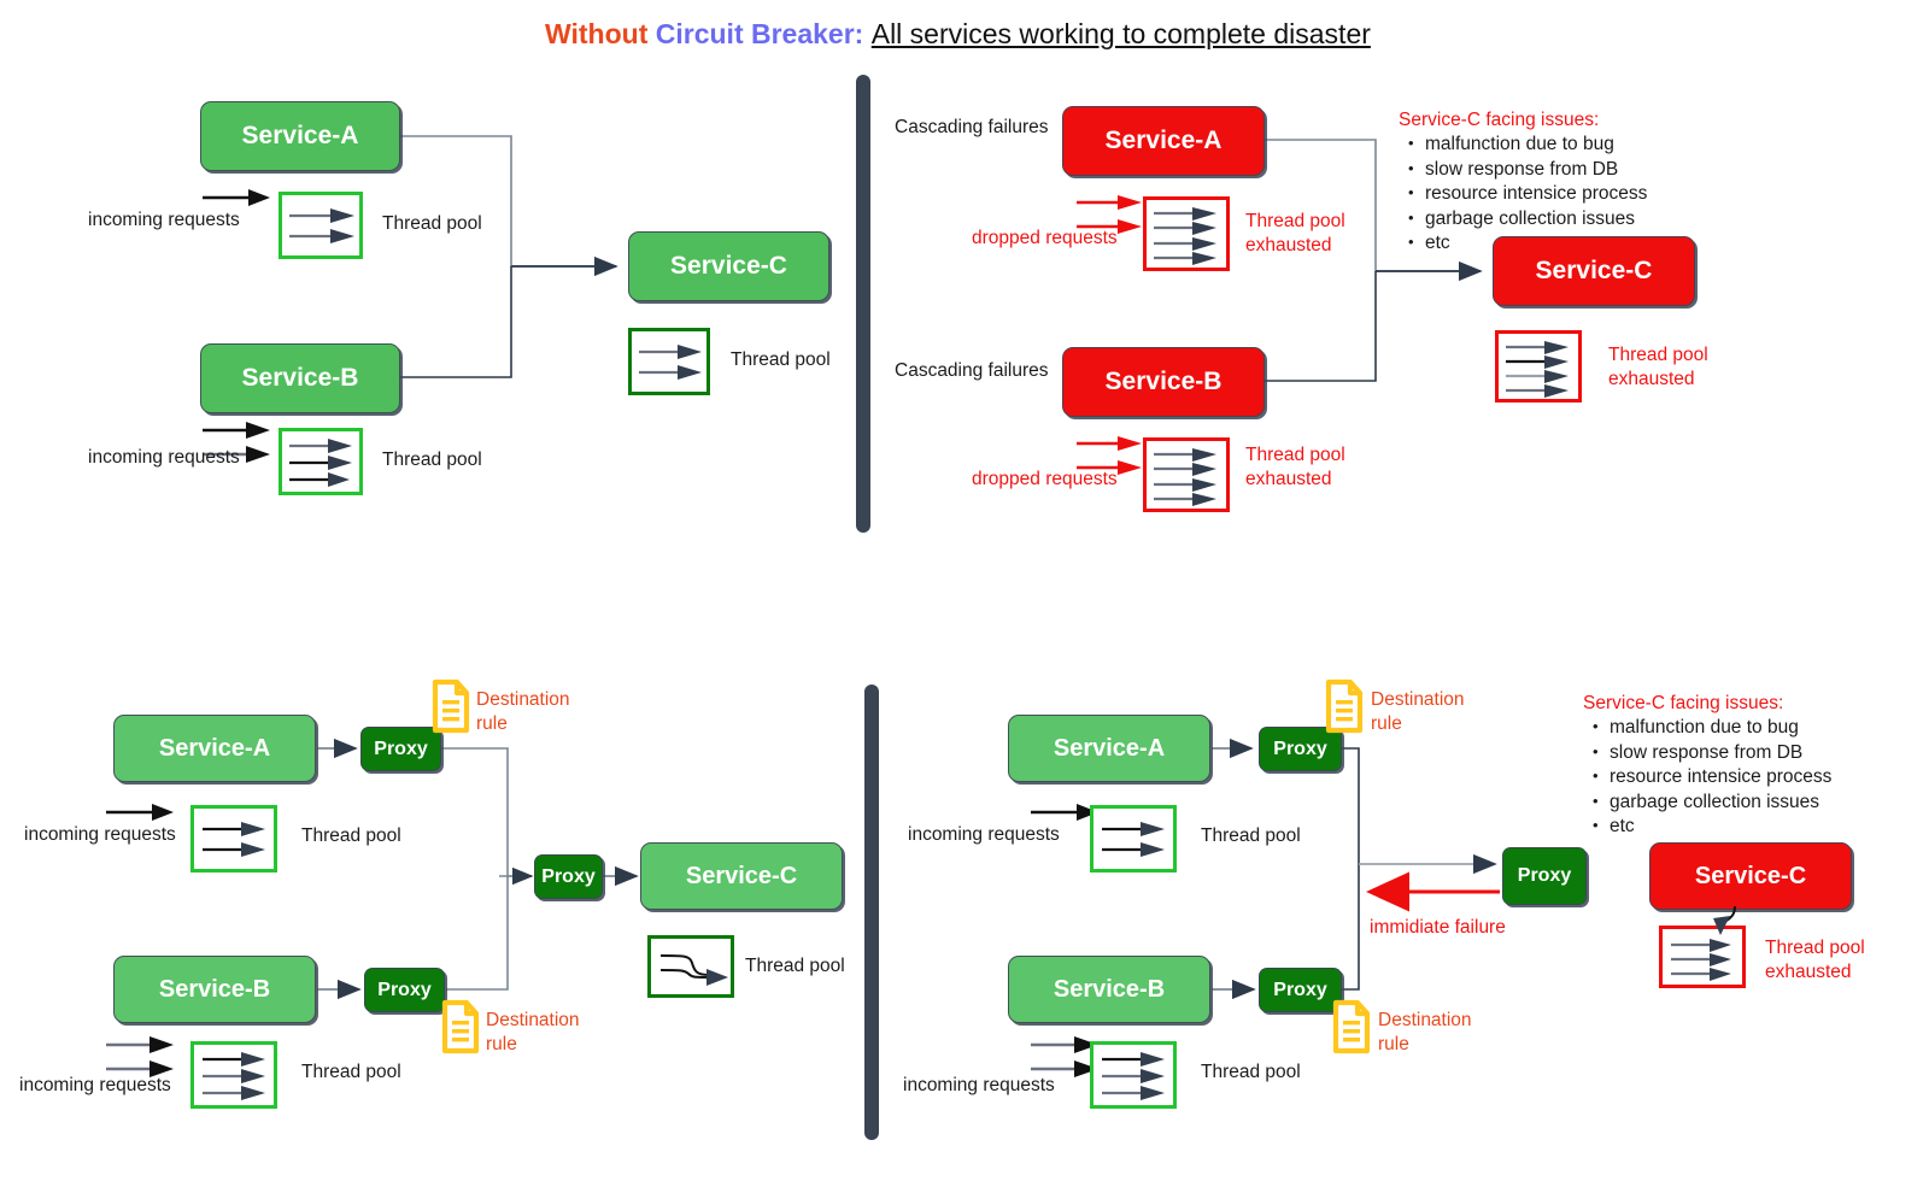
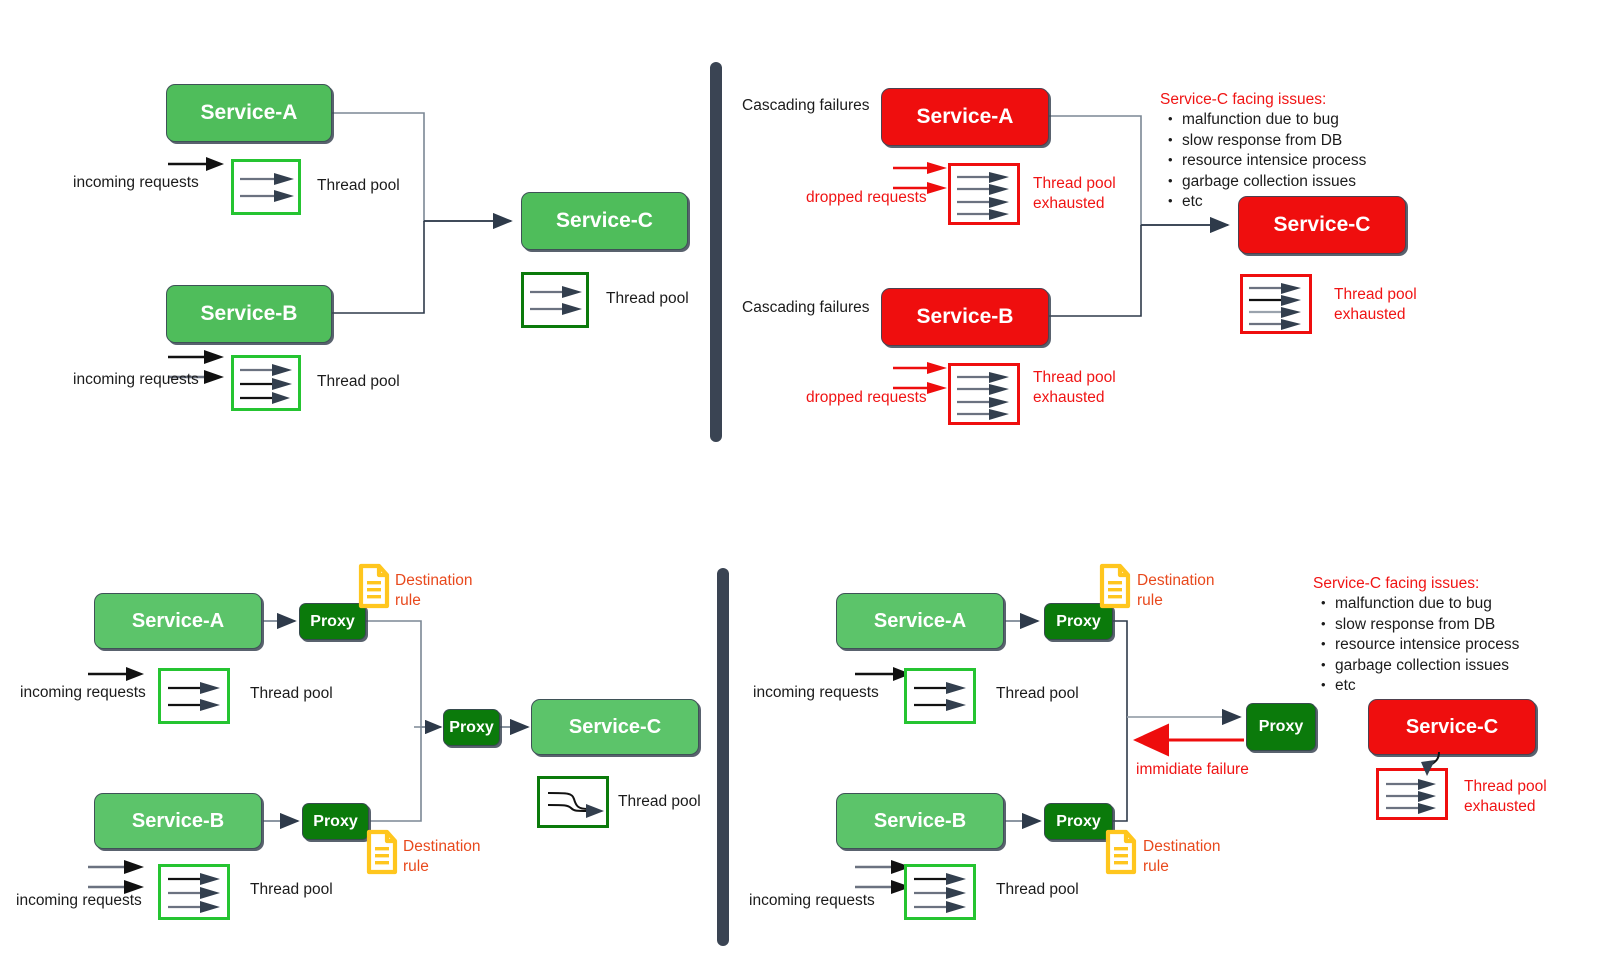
- Without Circuit Breaker: All services working to complete disaster
  Service-A
  Service-B
  Service-C
  incoming requests
  Thread pool
  incoming requests
  Thread pool
  Thread pool
  Cascading failures
  Cascading failures
  Service-A
  Service-B
  Service-C
  dropped requests
  Thread pool
  exhausted
  dropped requests
  Thread pool
  exhausted
  Thread pool
  exhausted
  Service-C facing issues:
  malfunction due to bug
  slow response from DB
  resource intensice process
  garbage collection issues
  etc
  Service-A
  Service-B
  Service-C
  Proxy
  Proxy
  Proxy
  Destination
  rule
  Destination
  rule
  incoming requests
  Thread pool
  incoming requests
  Thread pool
  Thread pool
  Service-A
  Service-B
  Service-C
  Proxy
  Proxy
  Proxy
  immidiate failure
  Destination
  rule
  Destination
  rule
  incoming requests
  Thread pool
  incoming requests
  Thread pool
  Thread pool
  exhausted
  Service-C facing issues:
  malfunction due to bug
  slow response from DB
  resource intensice process
  garbage collection issues
  etc
